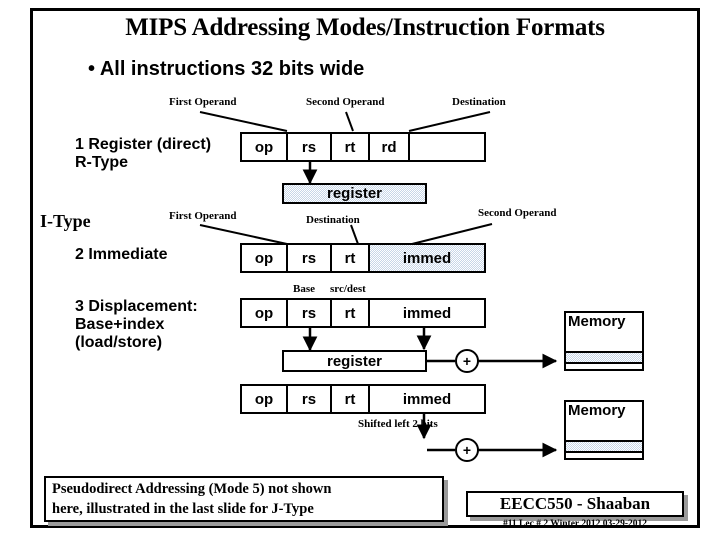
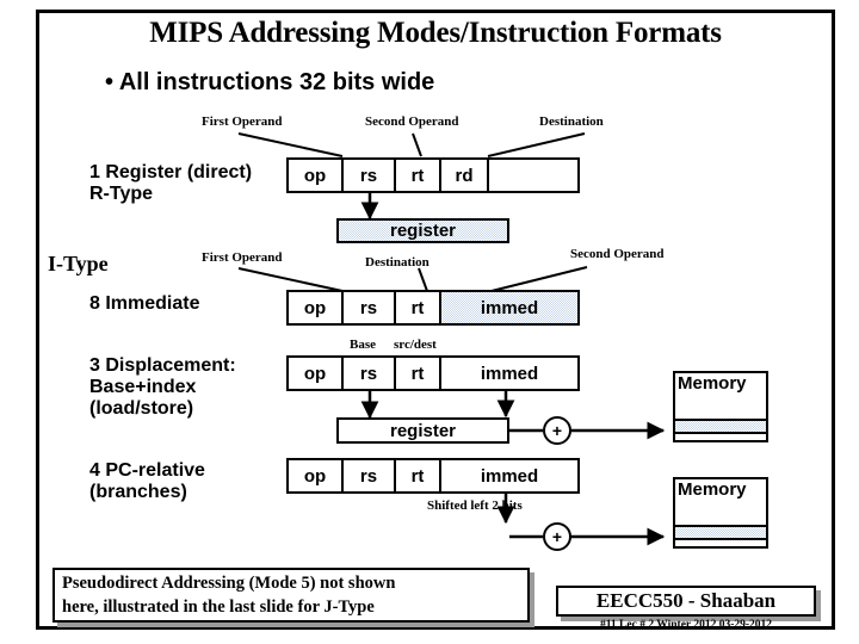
  MIPS Addressing Modes/Instruction Formats
  • All instructions 32 bits wide
  First Operand
  Second Operand
  Destination
  1 Register (direct)
  R-Type
  op
  rs
  rt
  rd
  register
  I-Type
  First Operand
  Destination
  Second Operand
- 2 Immediate
+ 8 Immediate
  op
  rs
  rt
  immed
  Base
  src/dest
  3 Displacement:
  Base+index
  (load/store)
  op
  rs
  rt
  immed
  register
  +
  Memory
+ 4 PC-relative
+ (branches)
  op
  rs
  rt
  immed
  Shifted left 2 bits
  +
  Memory
  Pseudodirect Addressing (Mode 5) not shown
  here, illustrated in the last slide for J-Type
  EECC550 - Shaaban
  #11 Lec # 2 Winter 2012 03-29-2012
